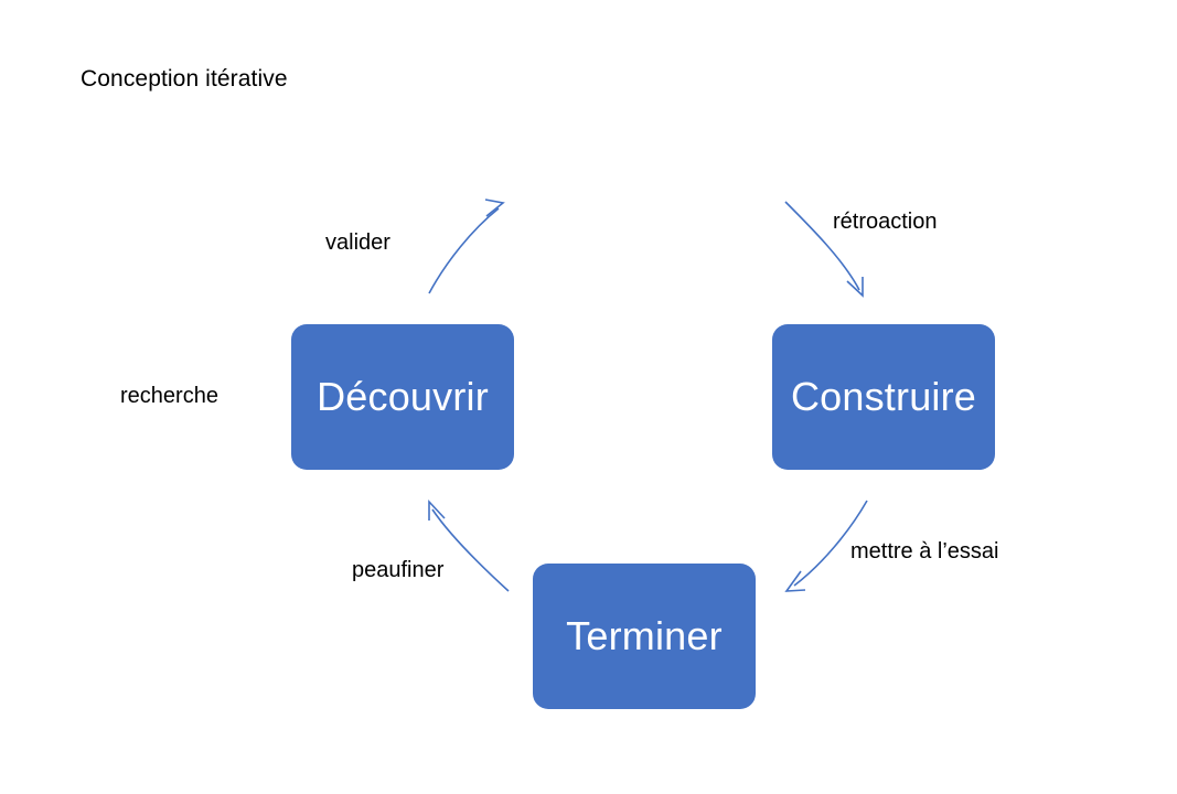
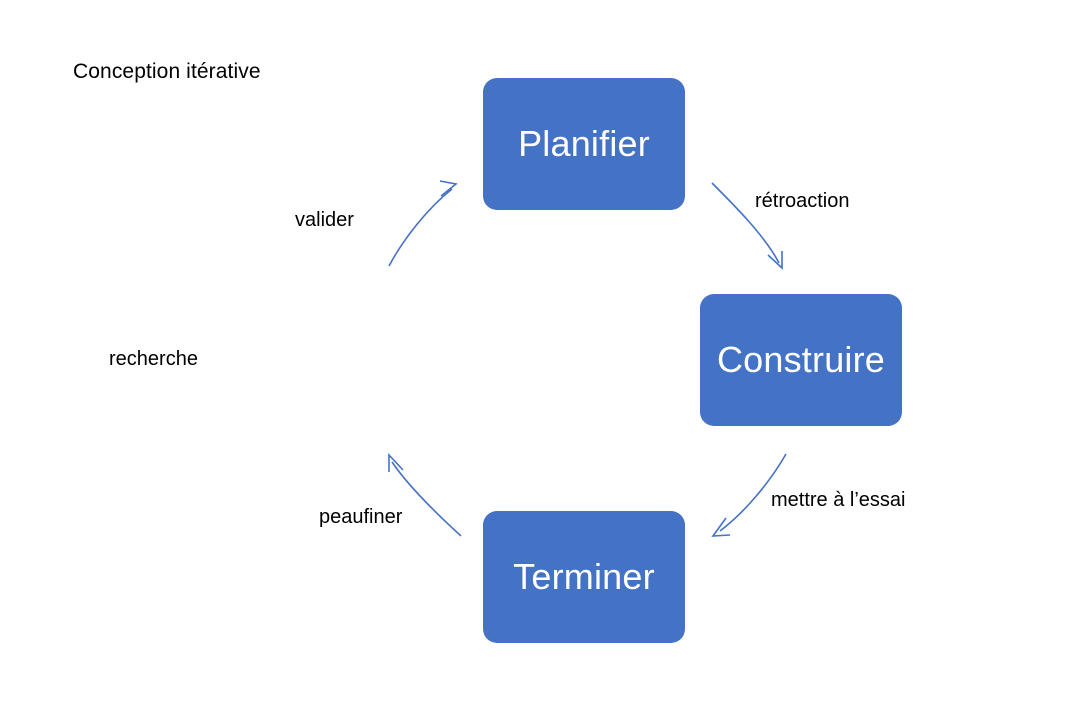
  Conception itérative
+ Planifier
  Construire
  Terminer
- Découvrir
  rétroaction
  mettre à l’essai
  peaufiner
  valider
  recherche
